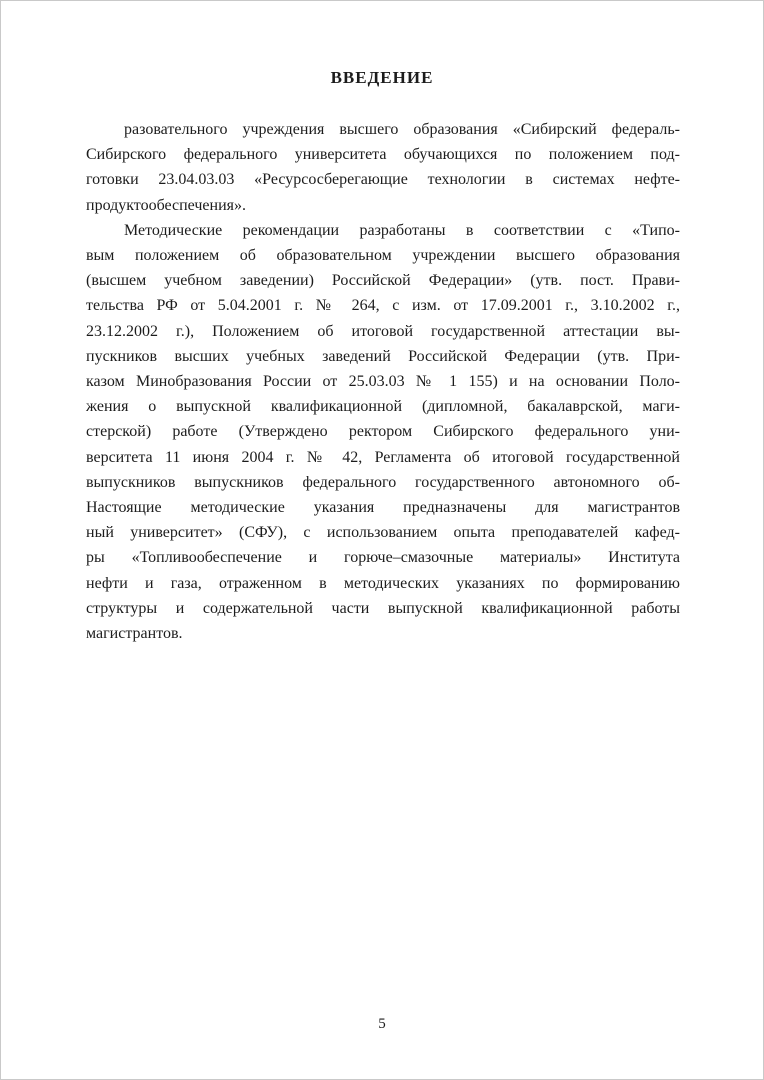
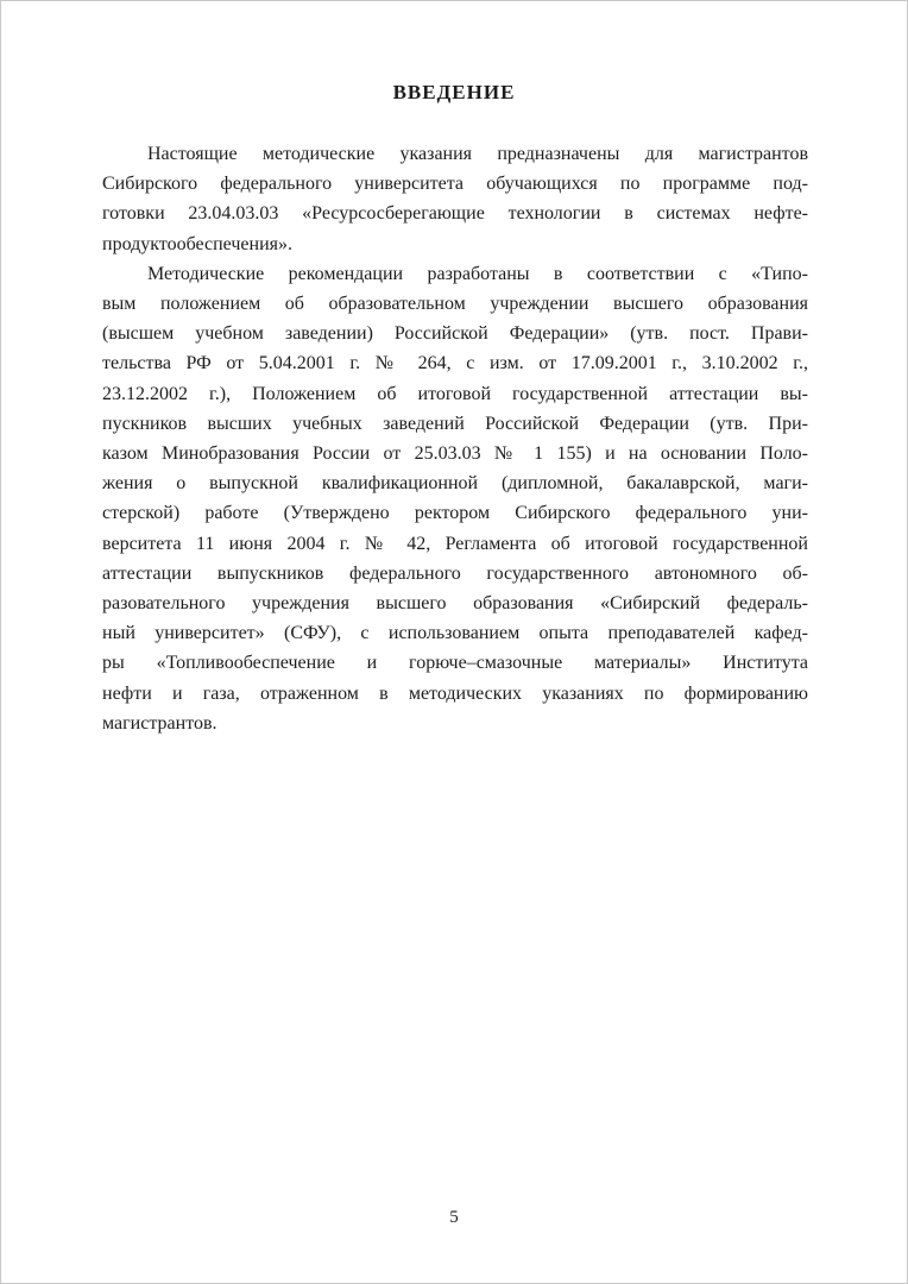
  ВВЕДЕНИЕ
- разовательного учреждения высшего образования «Сибирский федераль-
+ Настоящие методические указания предназначены для магистрантов
- Сибирского федерального университета обучающихся по положением под-
+ Сибирского федерального университета обучающихся по программе под-
  готовки 23.04.03.03 «Ресурсосберегающие технологии в системах нефте-
  продуктообеспечения».
  Методические рекомендации разработаны в соответствии с «Типо-
  вым положением об образовательном учреждении высшего образования
  (высшем учебном заведении) Российской Федерации» (утв. пост. Прави-
  тельства РФ от 5.04.2001 г. № 264, с изм. от 17.09.2001 г., 3.10.2002 г.,
  23.12.2002 г.), Положением об итоговой государственной аттестации вы-
  пускников высших учебных заведений Российской Федерации (утв. При-
  казом Минобразования России от 25.03.03 № 1 155) и на основании Поло-
  жения о выпускной квалификационной (дипломной, бакалаврской, маги-
  стерской) работе (Утверждено ректором Сибирского федерального уни-
  верситета 11 июня 2004 г. № 42, Регламента об итоговой государственной
- выпускников выпускников федерального государственного автономного об-
+ аттестации выпускников федерального государственного автономного об-
- Настоящие методические указания предназначены для магистрантов
+ разовательного учреждения высшего образования «Сибирский федераль-
  ный университет» (СФУ), с использованием опыта преподавателей кафед-
  ры «Топливообеспечение и горюче–смазочные материалы» Института
  нефти и газа, отраженном в методических указаниях по формированию
- структуры и содержательной части выпускной квалификационной работы
  магистрантов.
  5
